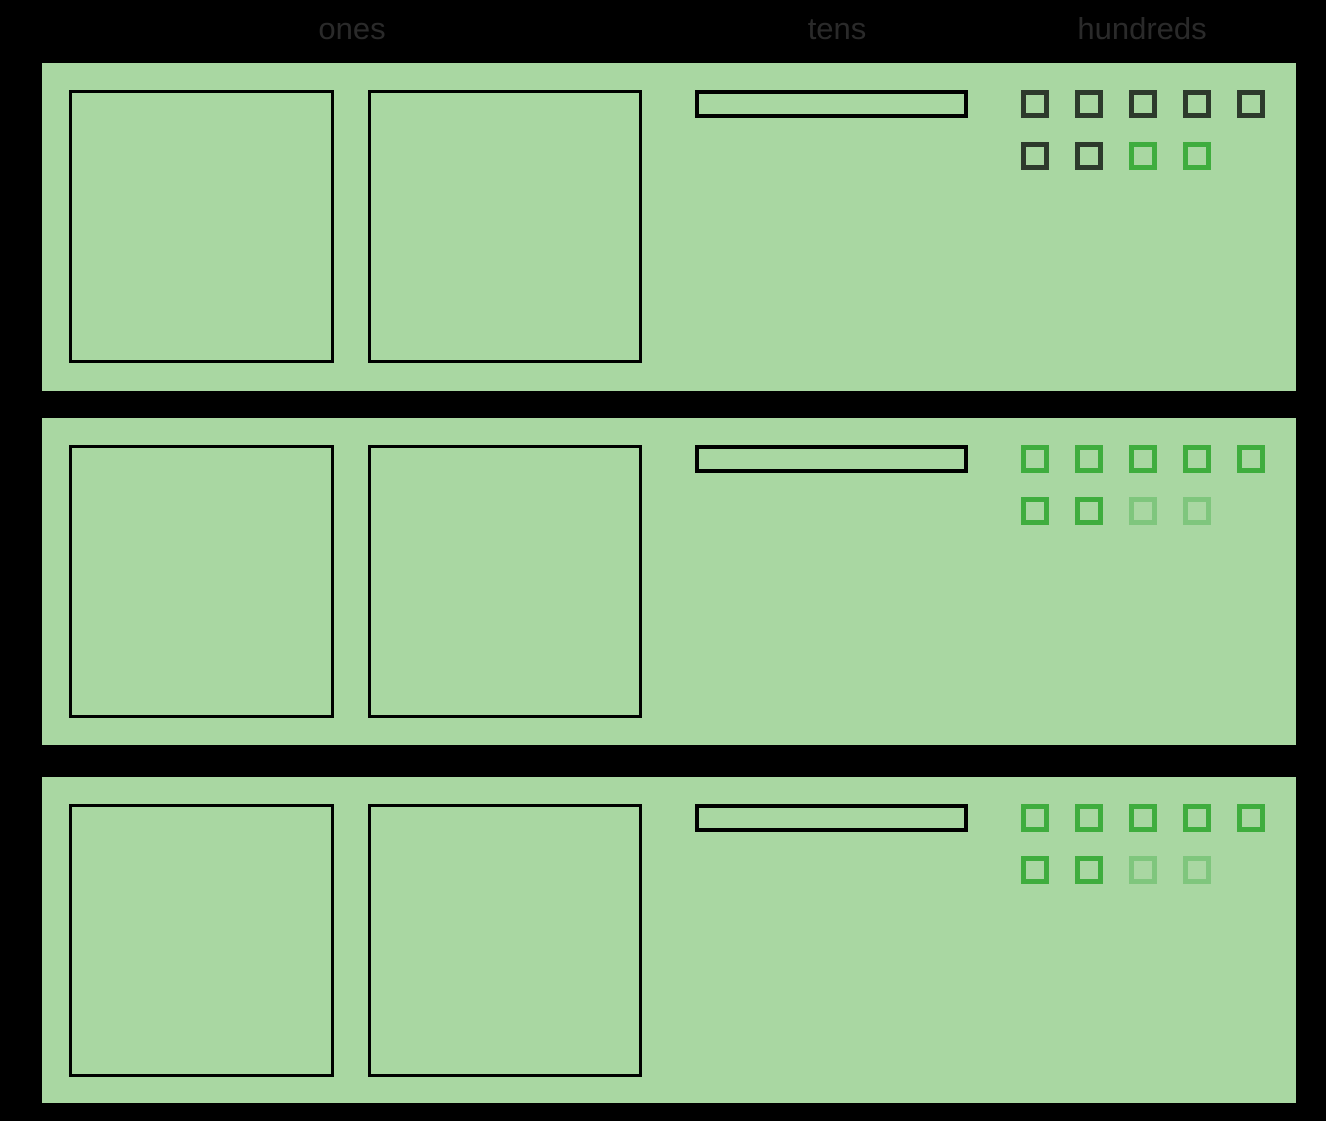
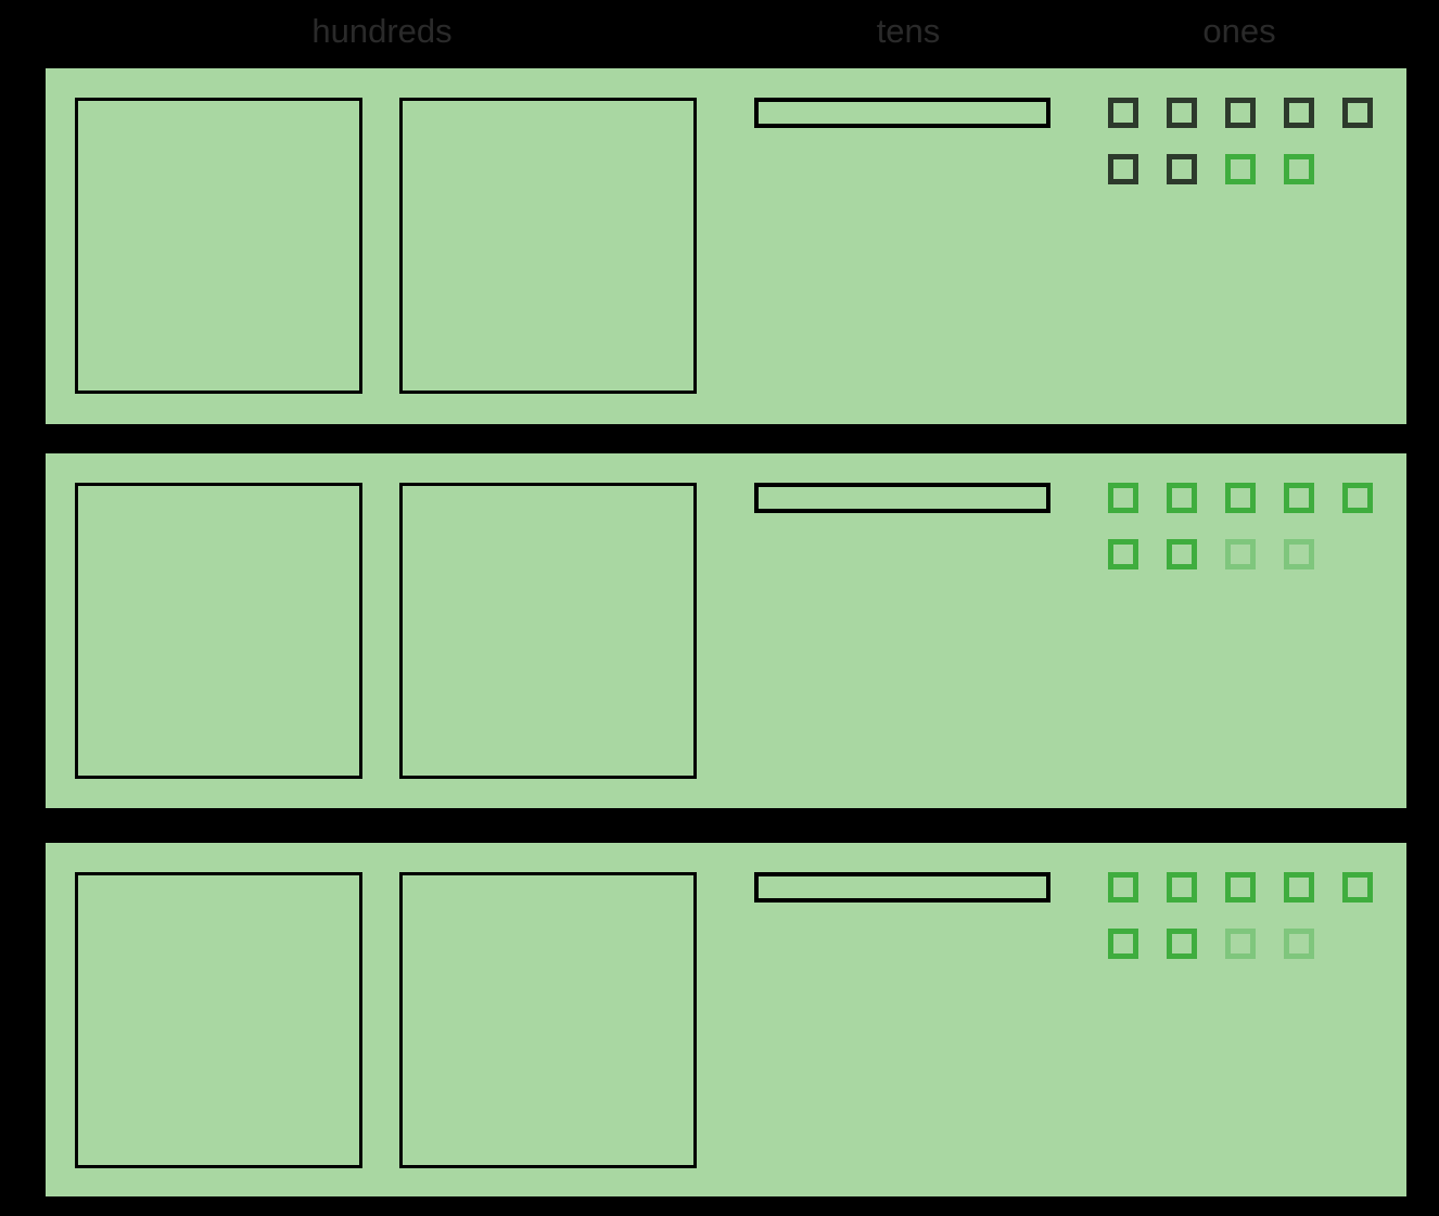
- ones
+ hundreds
  tens
- hundreds
+ ones
